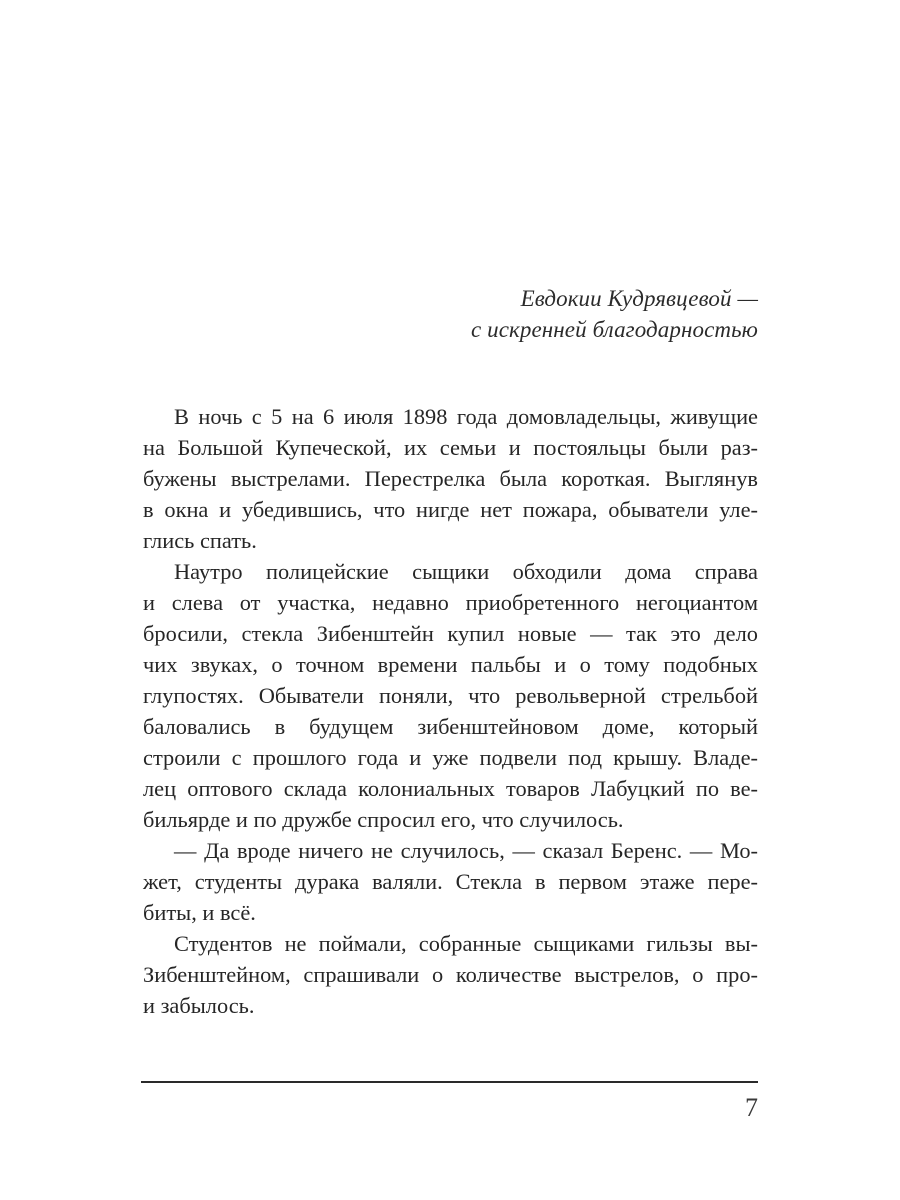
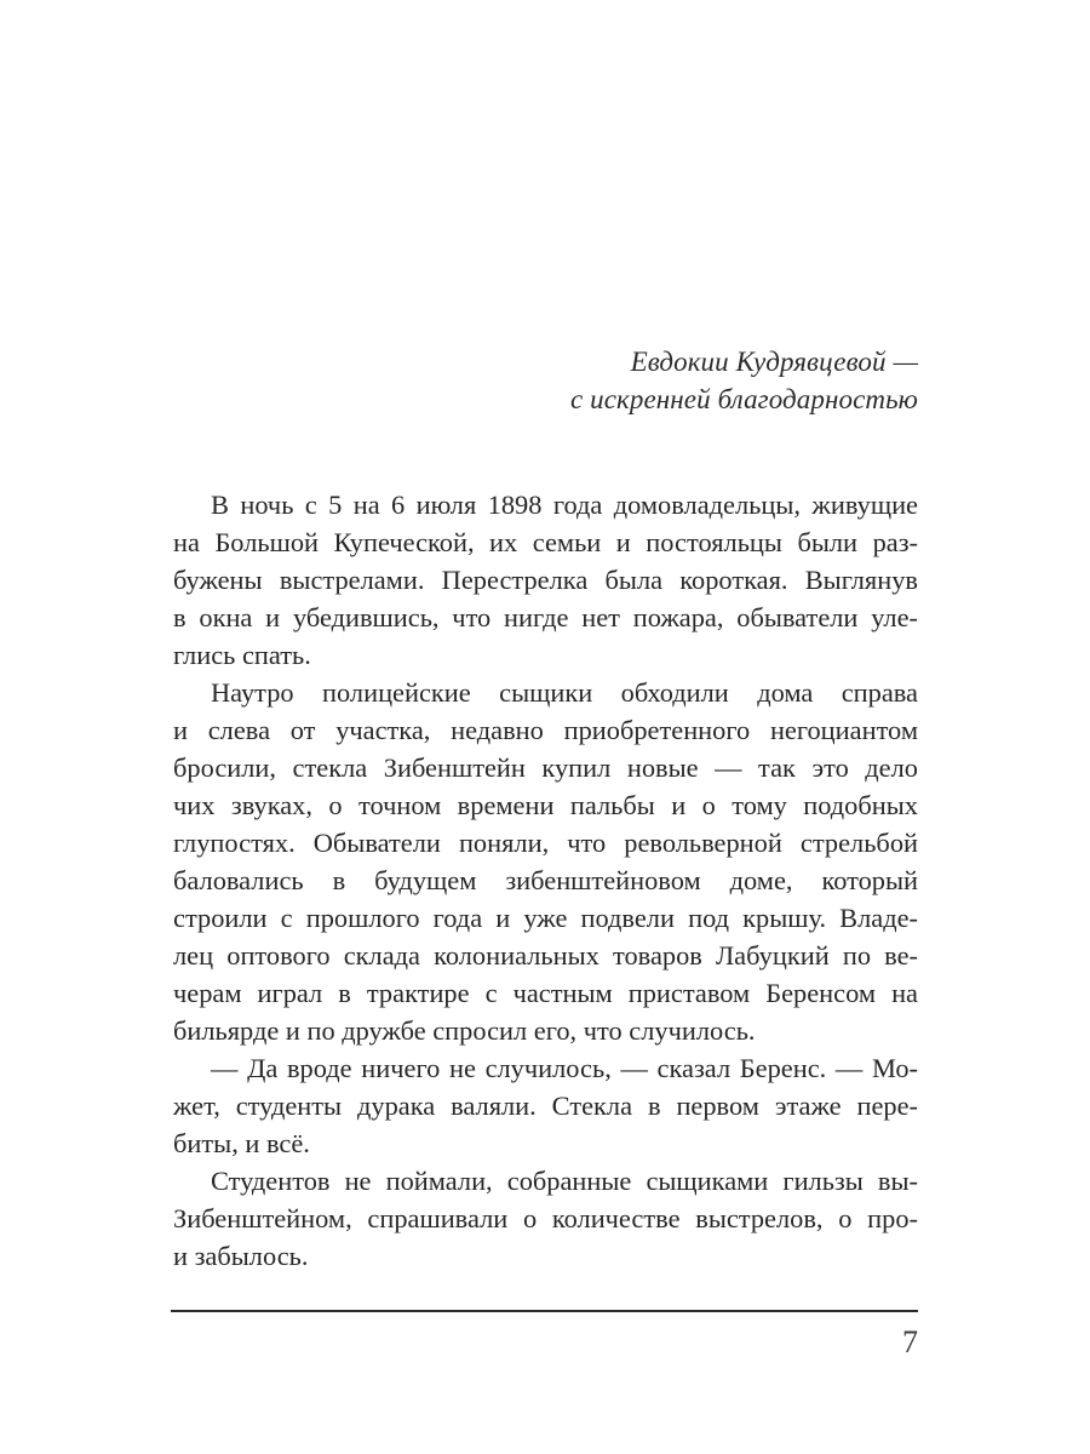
  Евдокии Кудрявцевой —
  с искренней благодарностью
  В ночь с 5 на 6 июля 1898 года домовладельцы, живущие
  на Большой Купеческой, их семьи и постояльцы были раз-
  бужены выстрелами. Перестрелка была короткая. Выглянув
  в окна и убедившись, что нигде нет пожара, обыватели уле-
  глись спать.
  Наутро полицейские сыщики обходили дома справа
  и слева от участка, недавно приобретенного негоциантом
  бросили, стекла Зибенштейн купил новые — так это дело
  чих звуках, о точном времени пальбы и о тому подобных
  глупостях. Обыватели поняли, что револьверной стрельбой
  баловались в будущем зибенштейновом доме, который
  строили с прошлого года и уже подвели под крышу. Владе-
  лец оптового склада колониальных товаров Лабуцкий по ве-
+ черам играл в трактире с частным приставом Беренсом на
  бильярде и по дружбе спросил его, что случилось.
  — Да вроде ничего не случилось, — сказал Беренс. — Мо-
  жет, студенты дурака валяли. Стекла в первом этаже пере-
  биты, и всё.
  Студентов не поймали, собранные сыщиками гильзы вы-
  Зибенштейном, спрашивали о количестве выстрелов, о про-
  и забылось.
  7
